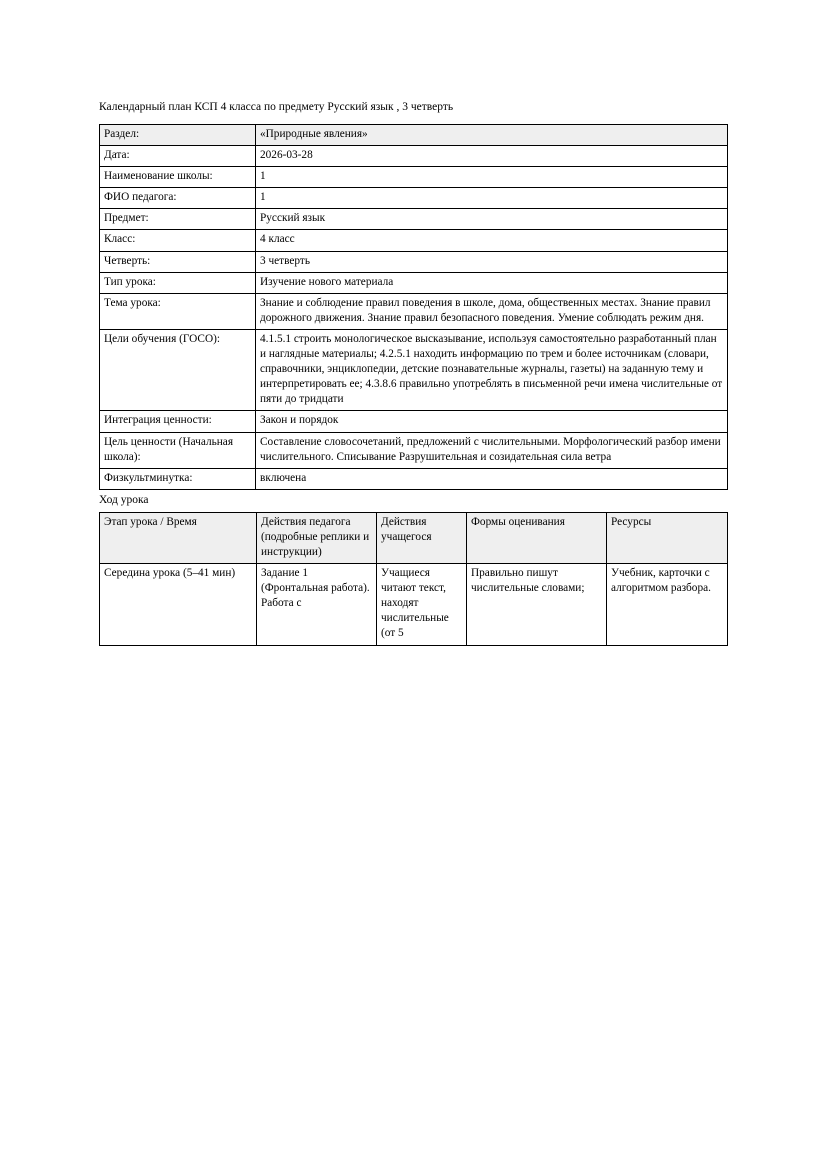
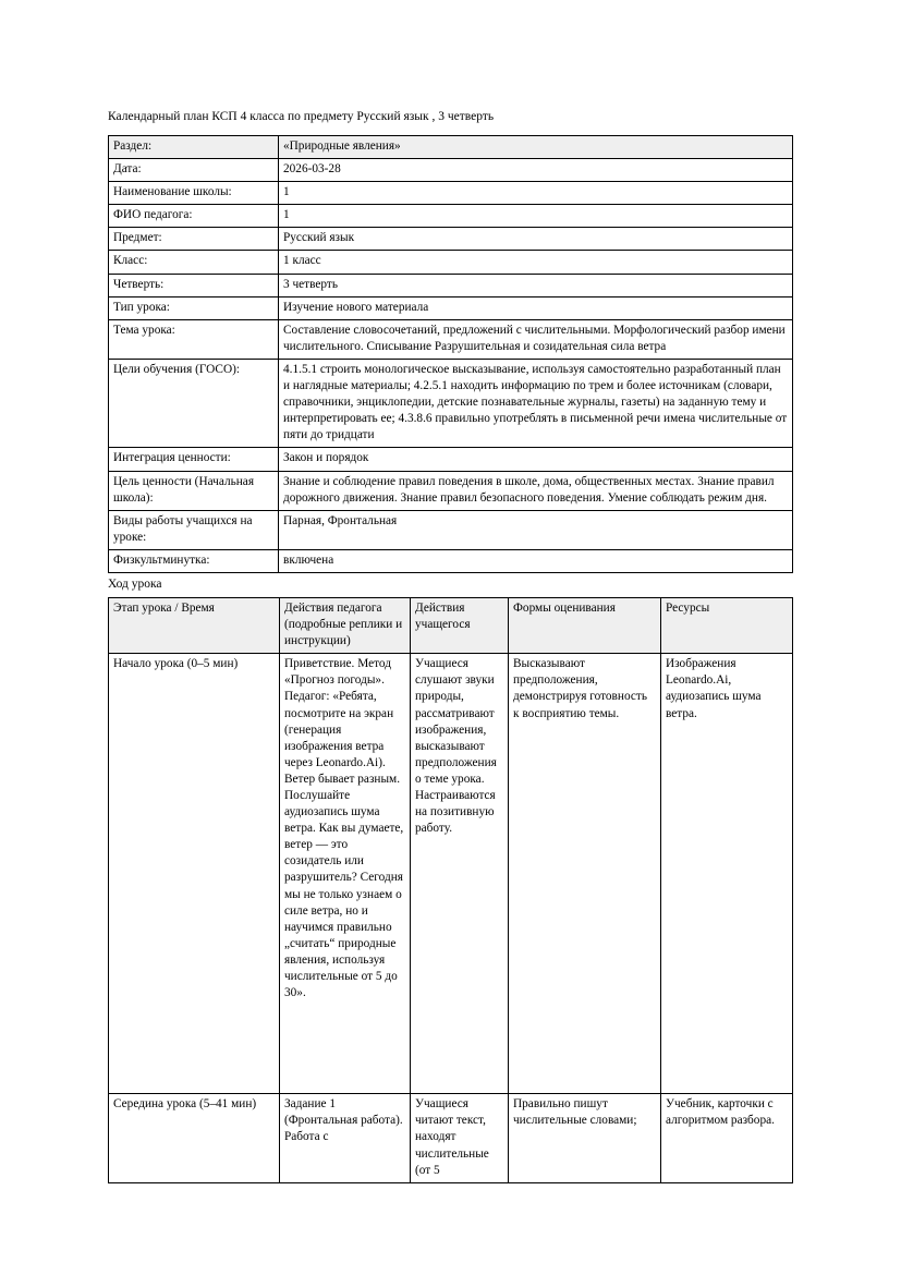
  Календарный план КСП 4 класса по предмету Русский язык , 3 четверть
  Раздел:	«Природные явления»
  Дата:	2026-03-28
  Наименование школы:	1
  ФИО педагога:	1
  Предмет:	Русский язык
- Класс:	4 класс
+ Класс:	1 класс
  Четверть:	3 четверть
  Тип урока:	Изучение нового материала
- Тема урока:	Знание и соблюдение правил поведения в школе, дома, общественных местах. Знание правил дорожного движения. Знание правил безопасного поведения. Умение соблюдать режим дня.
+ Тема урока:	Составление словосочетаний, предложений с числительными. Морфологический разбор имени числительного. Списывание Разрушительная и созидательная сила ветра
  Цели обучения (ГОСО):	4.1.5.1 строить монологическое высказывание, используя самостоятельно разработанный план и наглядные материалы; 4.2.5.1 находить информацию по трем и более источникам (словари, справочники, энциклопедии, детские познавательные журналы, газеты) на заданную тему и интерпретировать ее; 4.3.8.6 правильно употреблять в письменной речи имена числительные от пяти до тридцати
  Интеграция ценности:	Закон и порядок
- Цель ценности (Начальная школа):	Составление словосочетаний, предложений с числительными. Морфологический разбор имени числительного. Списывание Разрушительная и созидательная сила ветра
+ Цель ценности (Начальная школа):	Знание и соблюдение правил поведения в школе, дома, общественных местах. Знание правил дорожного движения. Знание правил безопасного поведения. Умение соблюдать режим дня.
+ Виды работы учащихся на уроке:	Парная, Фронтальная
  Физкультминутка:	включена
  Ход урока
  Этап урока / Время	Действия педагога (подробные реплики и инструкции)	Действия учащегося	Формы оценивания	Ресурсы
+ Начало урока (0–5 мин)	Приветствие. Метод «Прогноз погоды». Педагог: «Ребята, посмотрите на экран (генерация изображения ветра через Leonardo.Ai). Ветер бывает разным. Послушайте аудиозапись шума ветра. Как вы думаете, ветер — это созидатель или разрушитель? Сегодня мы не только узнаем о силе ветра, но и научимся правильно „считать“ природные явления, используя числительные от 5 до 30».	Учащиеся слушают звуки природы, рассматривают изображения, высказывают предположения о теме урока. Настраиваются на позитивную работу.	Высказывают предположения, демонстрируя готовность к восприятию темы.	Изображения Leonardo.Ai, аудиозапись шума ветра.
  Середина урока (5–41 мин)	Задание 1 (Фронтальная работа). Работа с	Учащиеся читают текст, находят числительные (от 5	Правильно пишут числительные словами;	Учебник, карточки с алгоритмом разбора.
